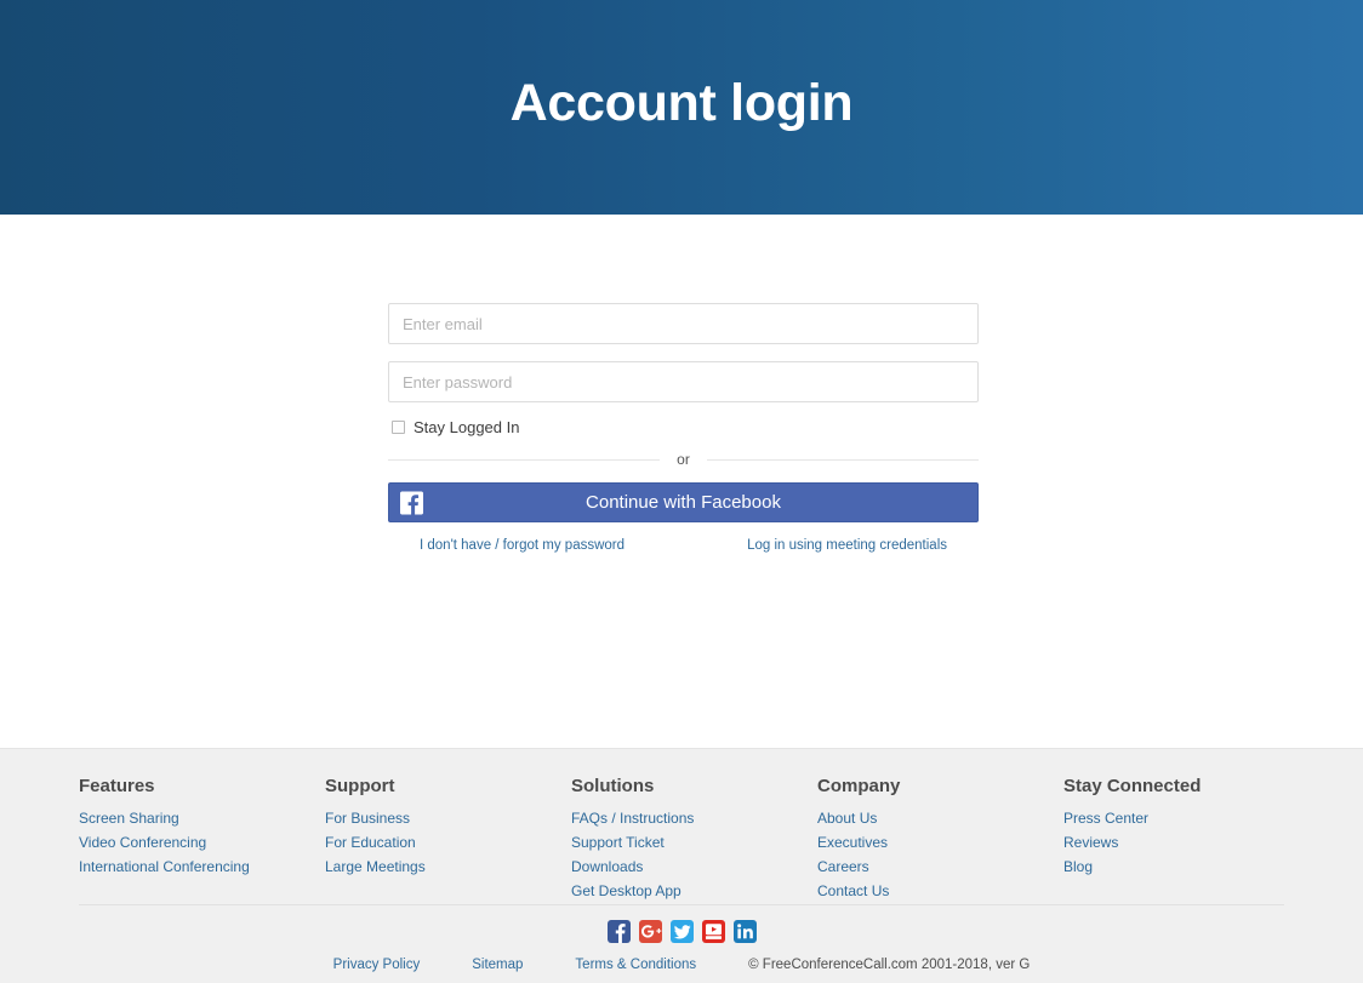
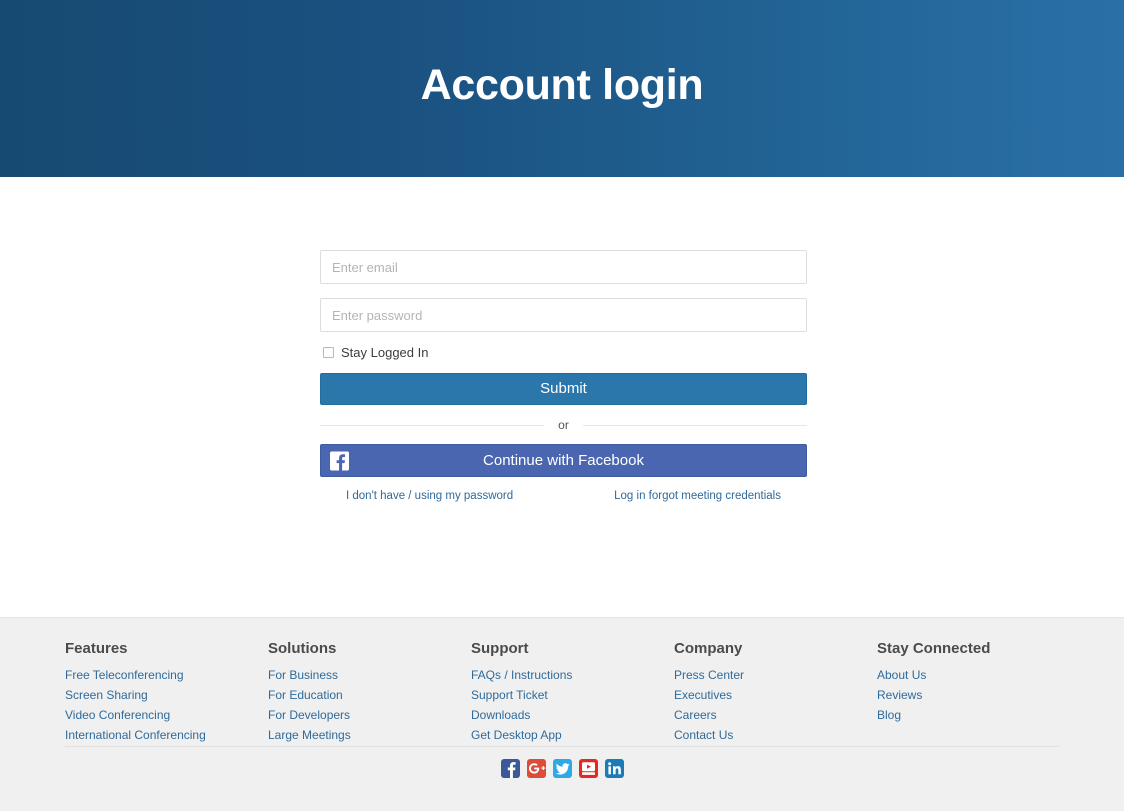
  Account login
  Enter email
  Enter password
  Stay Logged In
+ Submit
  or
  Continue with Facebook
- I don't have / forgot my password
+ I don't have / using my password
- Log in using meeting credentials
+ Log in forgot meeting credentials
  Features
+ Free Teleconferencing
  Screen Sharing
  Video Conferencing
  International Conferencing
- Support
+ Solutions
  For Business
  For Education
+ For Developers
  Large Meetings
- Solutions
+ Support
  FAQs / Instructions
  Support Ticket
  Downloads
  Get Desktop App
  Company
- About Us
+ Press Center
  Executives
  Careers
  Contact Us
  Stay Connected
- Press Center
+ About Us
  Reviews
  Blog
- Privacy Policy
- Sitemap
- Terms & Conditions
- © FreeConferenceCall.com 2001-2018, ver G
